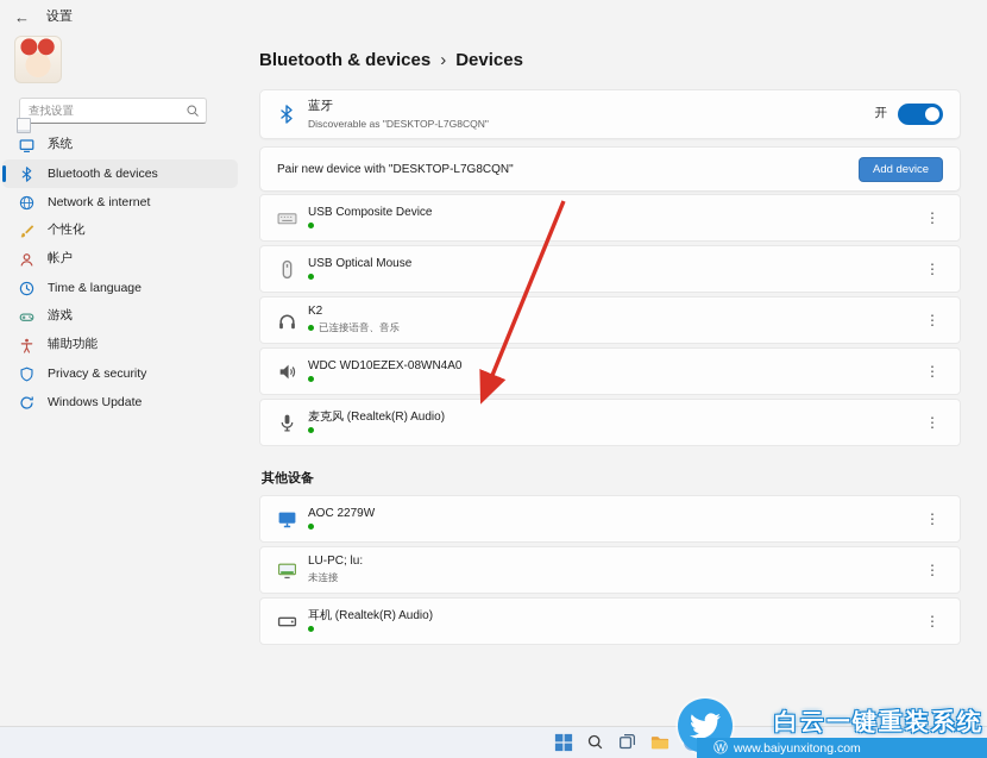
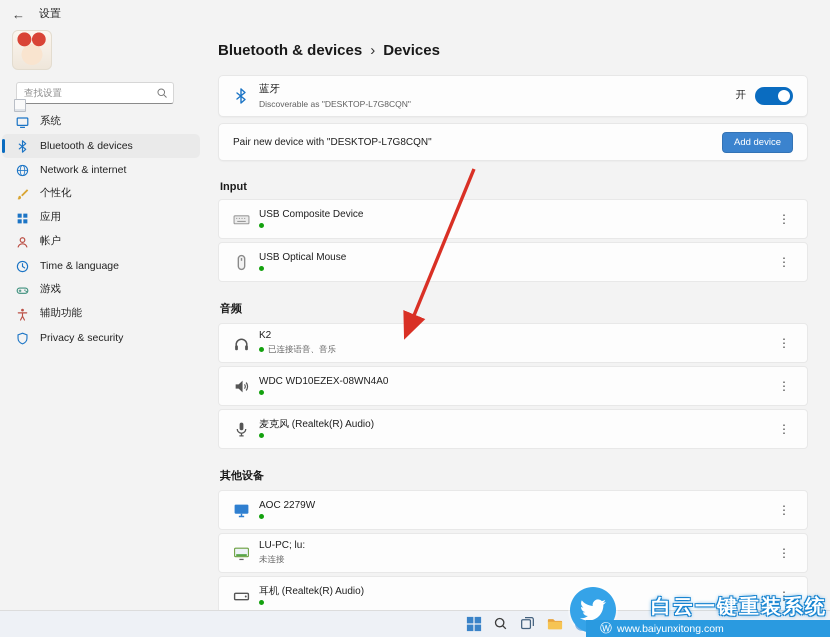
  ←
  设置
  查找设置
  系统
  Bluetooth & devices
  Network & internet
  个性化
+ 应用
  帐户
  Time & language
  游戏
  辅助功能
  Privacy & security
- Windows Update
  Bluetooth & devices
  ›
  Devices
  蓝牙
  Discoverable as "DESKTOP-L7G8CQN"
  开
  Pair new device with "DESKTOP-L7G8CQN"
  Add device
+ Input
  USB Composite Device
  ⋮
  USB Optical Mouse
  ⋮
+ 音频
  K2
  已连接语音、音乐
  ⋮
  WDC WD10EZEX-08WN4A0
  ⋮
  麦克风 (Realtek(R) Audio)
  ⋮
  其他设备
  AOC 2279W
  ⋮
  LU-PC; lu:
  未连接
  ⋮
  耳机 (Realtek(R) Audio)
  ⋮
  白云一键重装系统
  Ⓦ
  www.baiyunxitong.com
